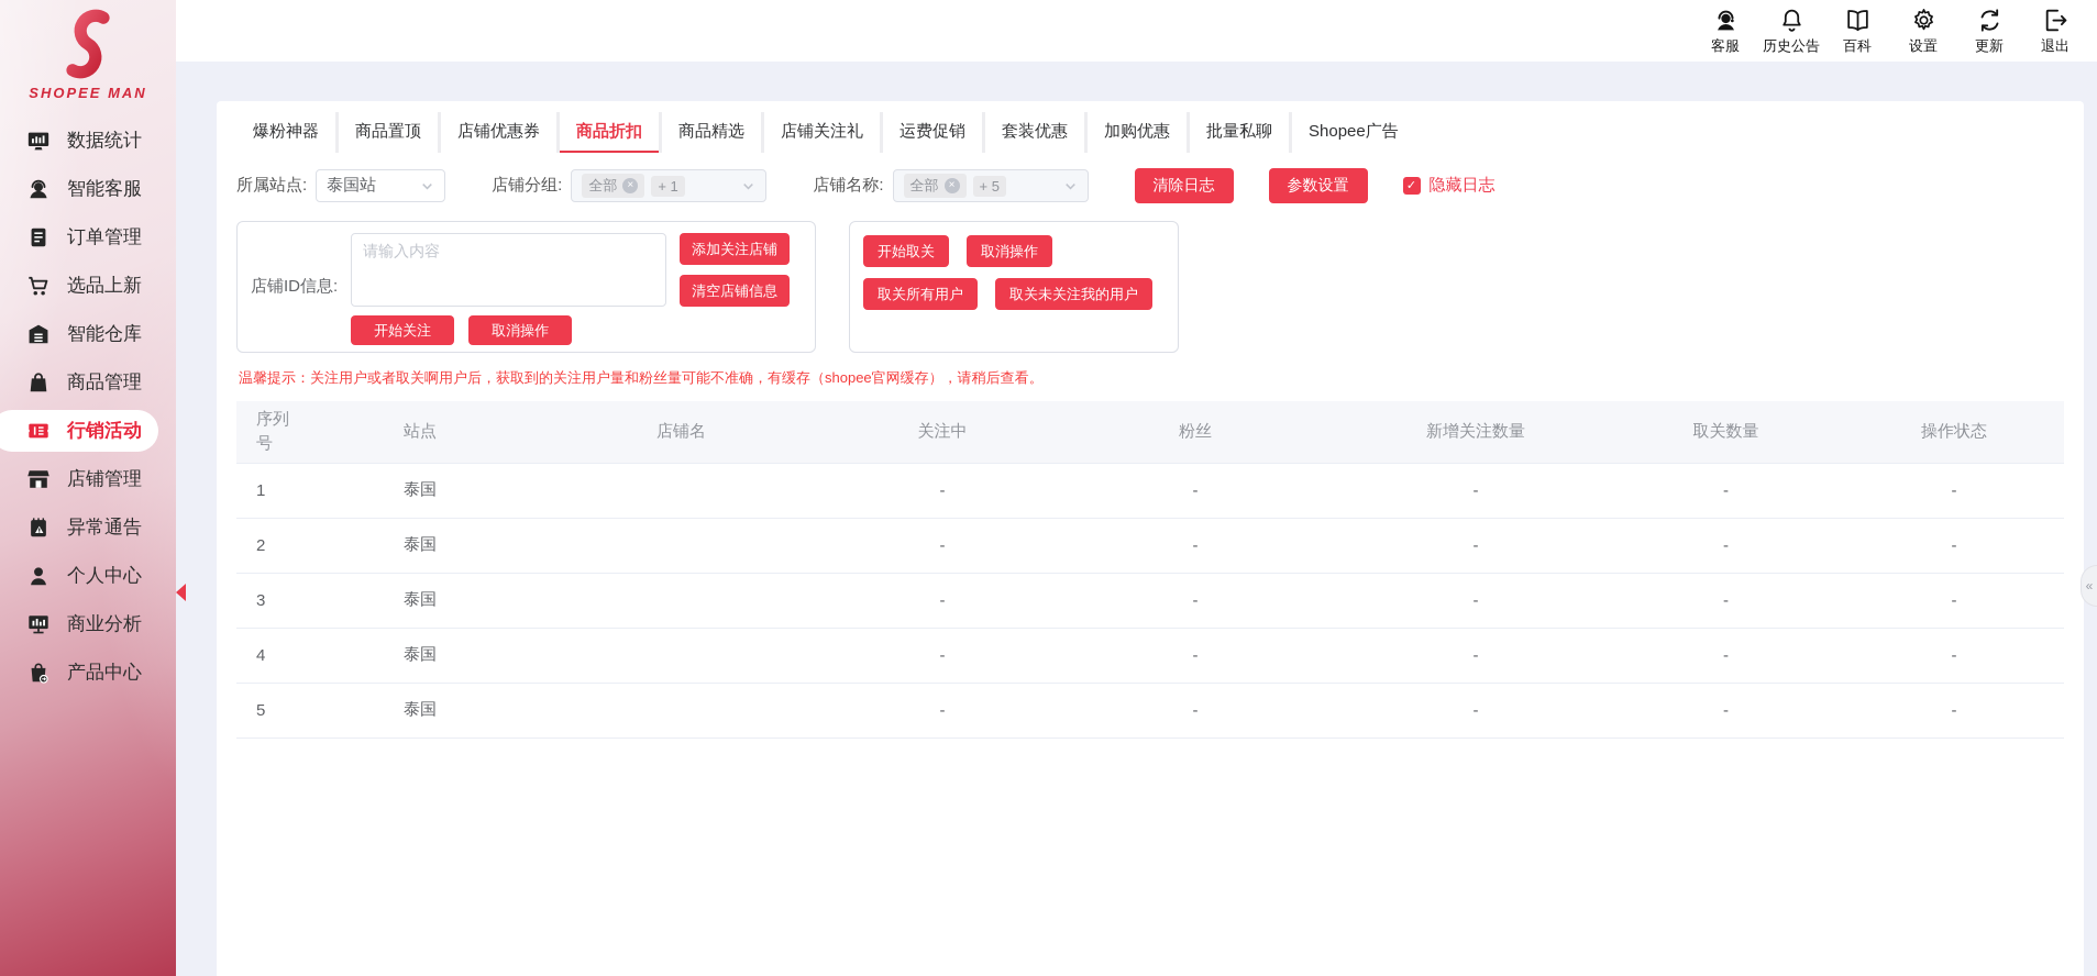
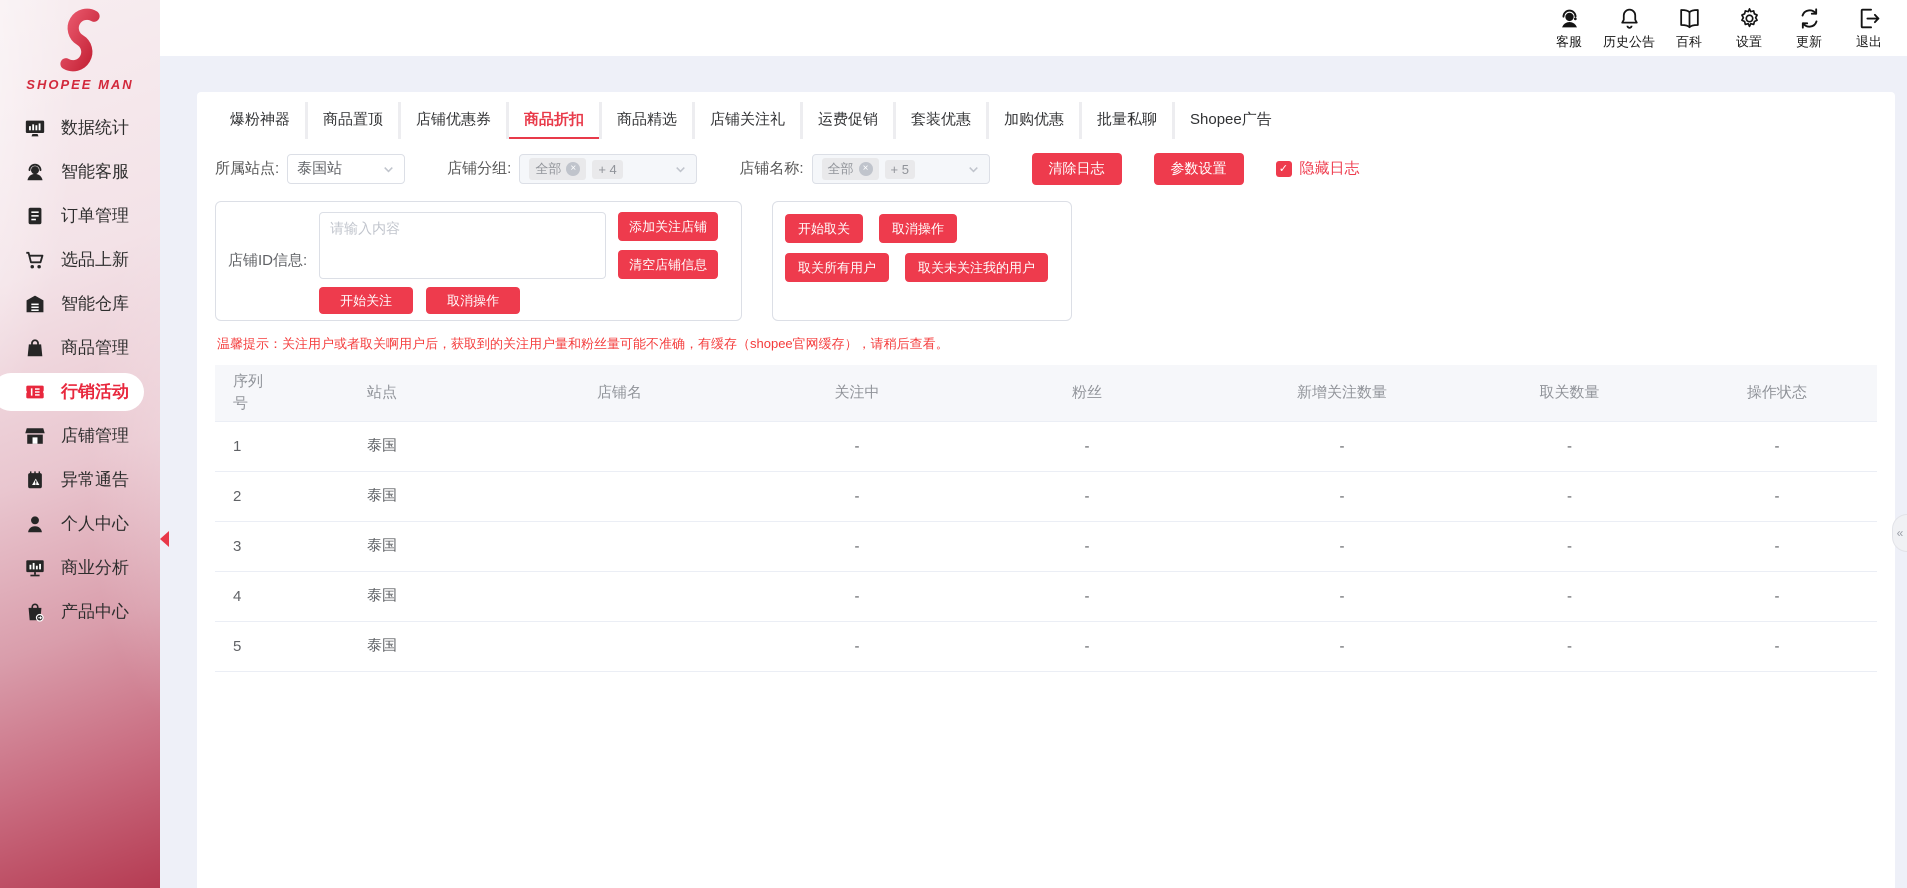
  SHOPEE MAN
  数据统计
  智能客服
  订单管理
  选品上新
  智能仓库
  商品管理
  行销活动
  店铺管理
  异常通告
  个人中心
  商业分析
  产品中心
  客服
  历史公告
  百科
  设置
  更新
  退出
  爆粉神器
  商品置顶
  店铺优惠券
  商品折扣
  商品精选
  店铺关注礼
  运费促销
  套装优惠
  加购优惠
  批量私聊
  Shopee广告
  所属站点:
  泰国站
  店铺分组:
  全部
  ×
- + 1
+ + 4
  店铺名称:
  全部
  ×
  + 5
  清除日志
  参数设置
  ✓
  隐藏日志
  店铺ID信息:
  请输入内容
  添加关注店铺
  清空店铺信息
  开始关注
  取消操作
  开始取关
  取消操作
  取关所有用户
  取关未关注我的用户
  温馨提示：关注用户或者取关啊用户后，获取到的关注用户量和粉丝量可能不准确，有缓存（shopee官网缓存），请稍后查看。
  序列号	站点	店铺名	关注中	粉丝	新增关注数量	取关数量	操作状态
  1	泰国		-	-	-	-	-
  2	泰国		-	-	-	-	-
  3	泰国		-	-	-	-	-
  4	泰国		-	-	-	-	-
  5	泰国		-	-	-	-	-
  «
